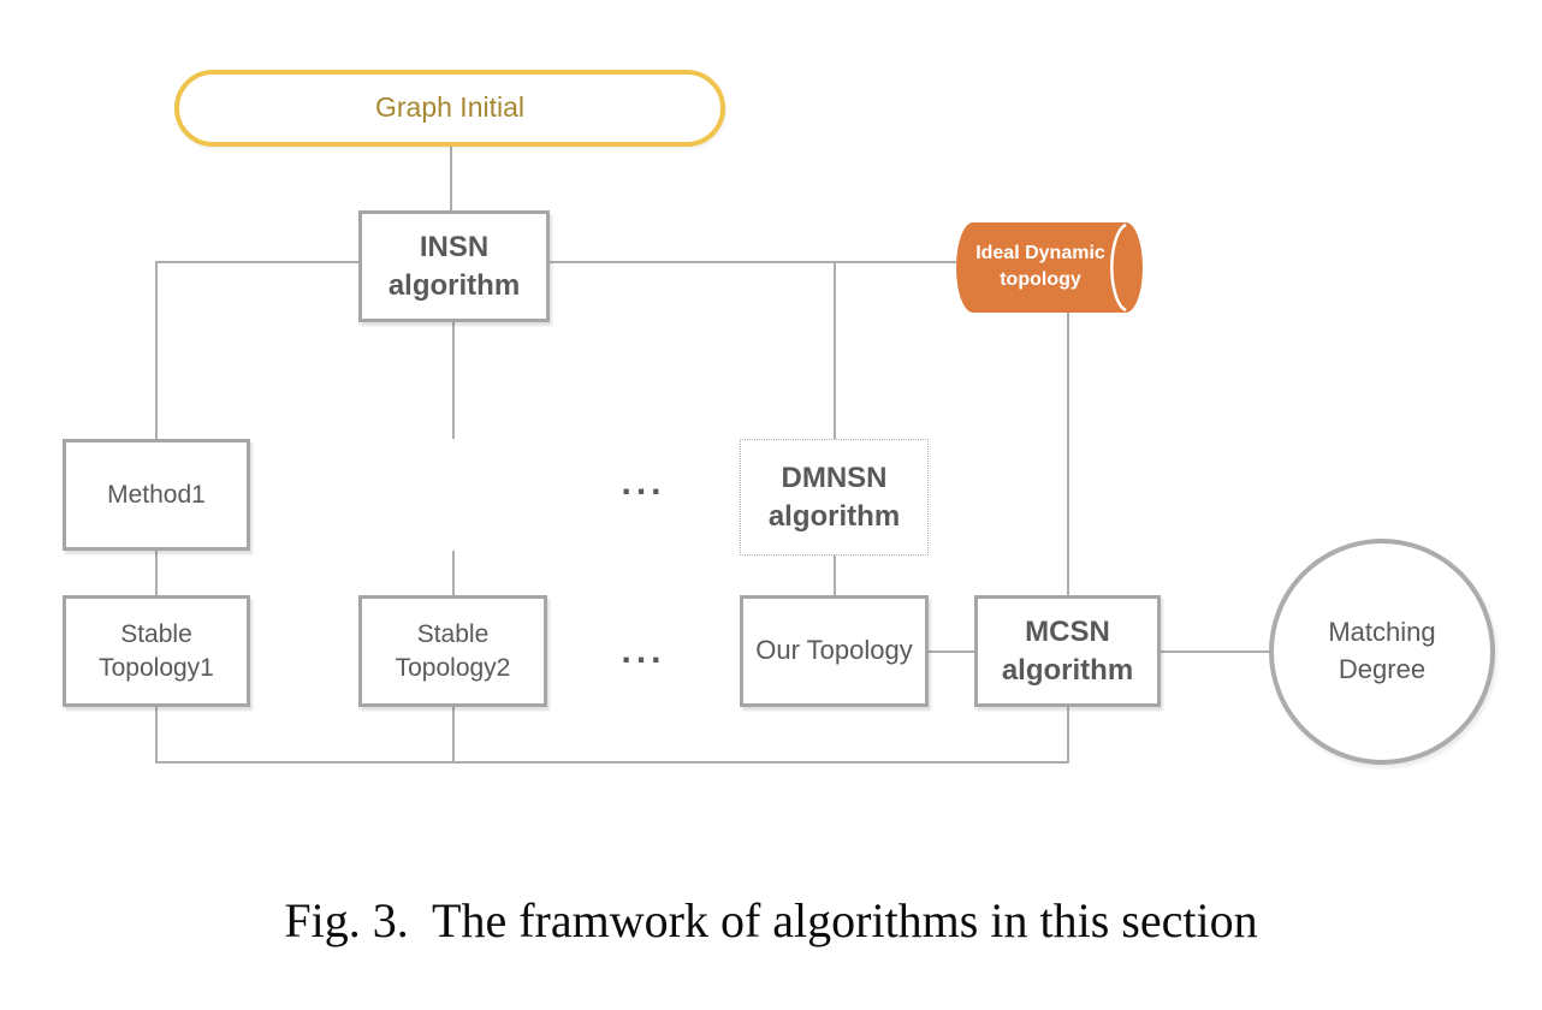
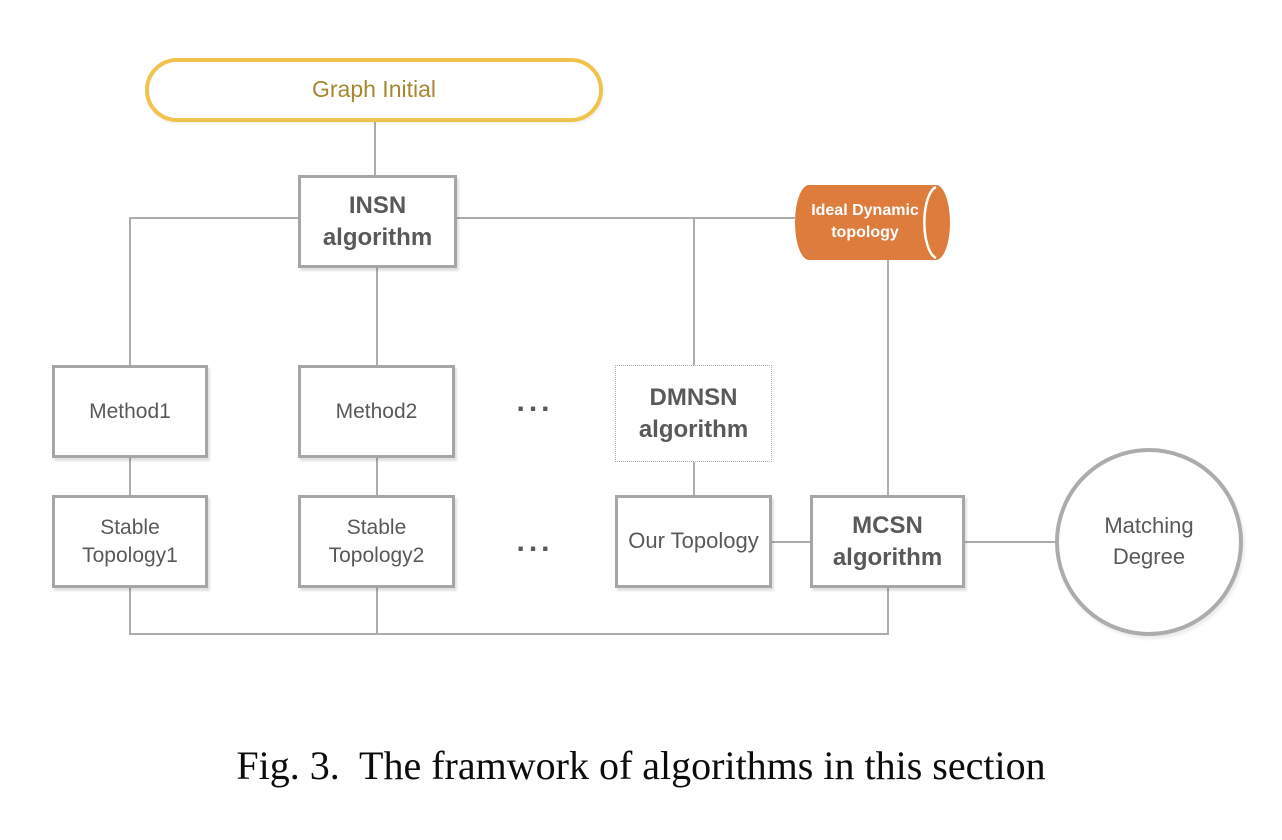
  Graph Initial
  INSN
  algorithm
  Ideal Dynamic
  topology
  Method1
+ Method2
  ...
  DMNSN
  algorithm
  Stable
  Topology1
  Stable
  Topology2
  ...
  Our Topology
  MCSN
  algorithm
  Matching
  Degree
  Fig. 3. The framwork of algorithms in this section
